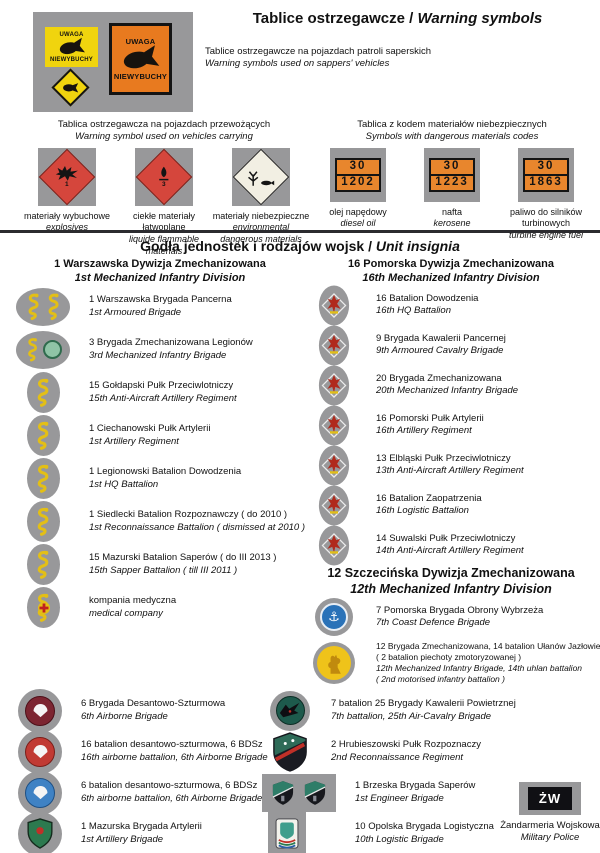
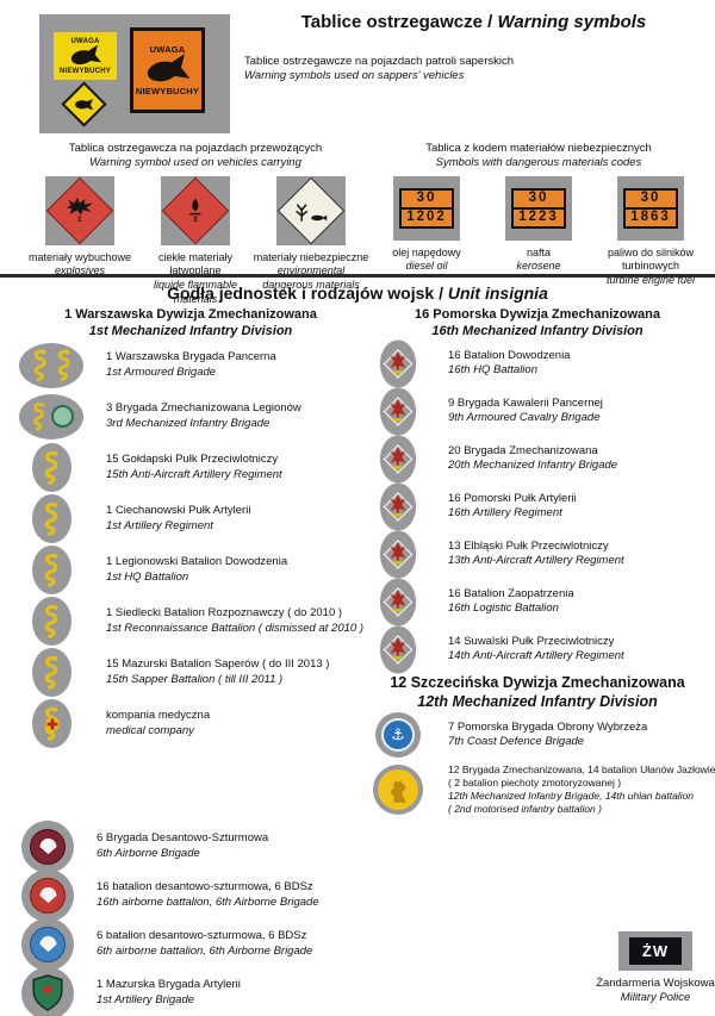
  UWAGA
  NIEWYBUCHY
  Tablice ostrzegawcze / Warning symbols
  Tablice ostrzegawcze na pojazdach patroli saperskich
  Warning symbols used on sappers' vehicles
  Tablica ostrzegawcza na pojazdach przewożących
  Warning symbol used on vehicles carrying
  materiały wybuchowe
  explosives
  ciekłe materiały łatwoplane
  liquide flammable materials
  materiały niebezpieczne
  environmental dangerous materials
  Tablica z kodem materiałów niebezpiecznych
  Symbols with dangerous materials codes
  30
  1202
  olej napędowy
  diesel oil
  30
  1223
  nafta
  kerosene
  30
  1863
  paliwo do silników turbinowych
  turbine engine fuel
  Godła jednostek i rodzajów wojsk / Unit insignia
  1 Warszawska Dywizja Zmechanizowana
  1st Mechanized Infantry Division
  16 Pomorska Dywizja Zmechanizowana
  16th Mechanized Infantry Division
  1 Warszawska Brygada Pancerna
  1st Armoured Brigade
  3 Brygada Zmechanizowana Legionów
  3rd Mechanized Infantry Brigade
  15 Gołdapski Pułk Przeciwlotniczy
  15th Anti-Aircraft Artillery Regiment
  1 Ciechanowski Pułk Artylerii
  1st Artillery Regiment
  1 Legionowski Batalion Dowodzenia
  1st HQ Battalion
  1 Siedlecki Batalion Rozpoznawczy ( do 2010 )
  1st Reconnaissance Battalion ( dismissed at 2010 )
  15 Mazurski Batalion Saperów ( do III 2013 )
  15th Sapper Battalion ( till III 2011 )
  kompania medyczna
  medical company
  16 Batalion Dowodzenia
  16th HQ Battalion
  9 Brygada Kawalerii Pancernej
  9th Armoured Cavalry Brigade
  20 Brygada Zmechanizowana
  20th Mechanized Infantry Brigade
  16 Pomorski Pułk Artylerii
  16th Artillery Regiment
  13 Elbląski Pułk Przeciwlotniczy
  13th Anti-Aircraft Artillery Regiment
  16 Batalion Zaopatrzenia
  16th Logistic Battalion
  14 Suwalski Pułk Przeciwlotniczy
  14th Anti-Aircraft Artillery Regiment
  12 Szczecińska Dywizja Zmechanizowana
  12th Mechanized Infantry Division
  ⚓
  7 Pomorska Brygada Obrony Wybrzeża
  7th Coast Defence Brigade
  12 Brygada Zmechanizowana, 14 batalion Ułanów Jazłowie
  ( 2 batalion piechoty zmotoryzowanej )
  12th Mechanized Infantry Brigade, 14th uhlan battalion
  ( 2nd motorised infantry battalion )
  6 Brygada Desantowo-Szturmowa
  6th Airborne Brigade
  16 batalion desantowo-szturmowa, 6 BDSz
  16th airborne battalion, 6th Airborne Brigade
  6 batalion desantowo-szturmowa, 6 BDSz
  6th airborne battalion, 6th Airborne Brigade
  1 Mazurska Brygada Artylerii
  1st Artillery Brigade
- 7 batalion 25 Brygady Kawalerii Powietrznej
- 7th battalion, 25th Air-Cavalry Brigade
- 2 Hrubieszowski Pułk Rozpoznaczy
- 2nd Reconnaissance Regiment
- 1 Brzeska Brygada Saperów
- 1st Engineer Brigade
- 10 Opolska Brygada Logistyczna
- 10th Logistic Brigade
  ŻW
  Żandarmeria Wojskowa
  Military Police
